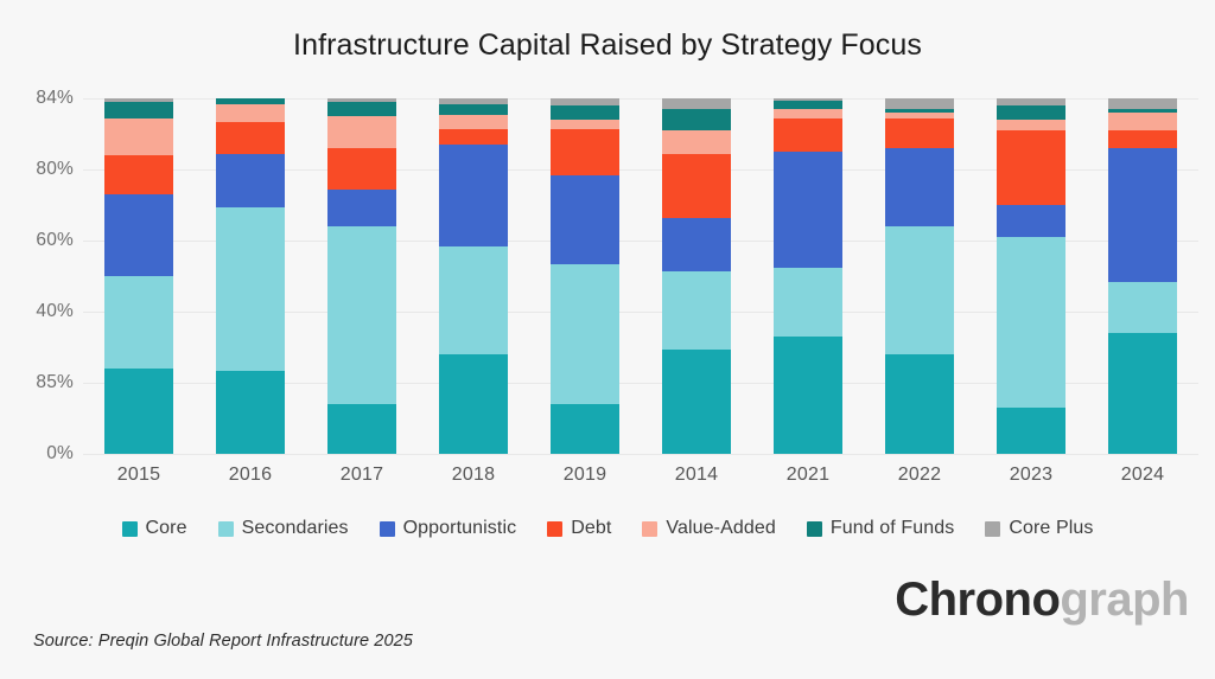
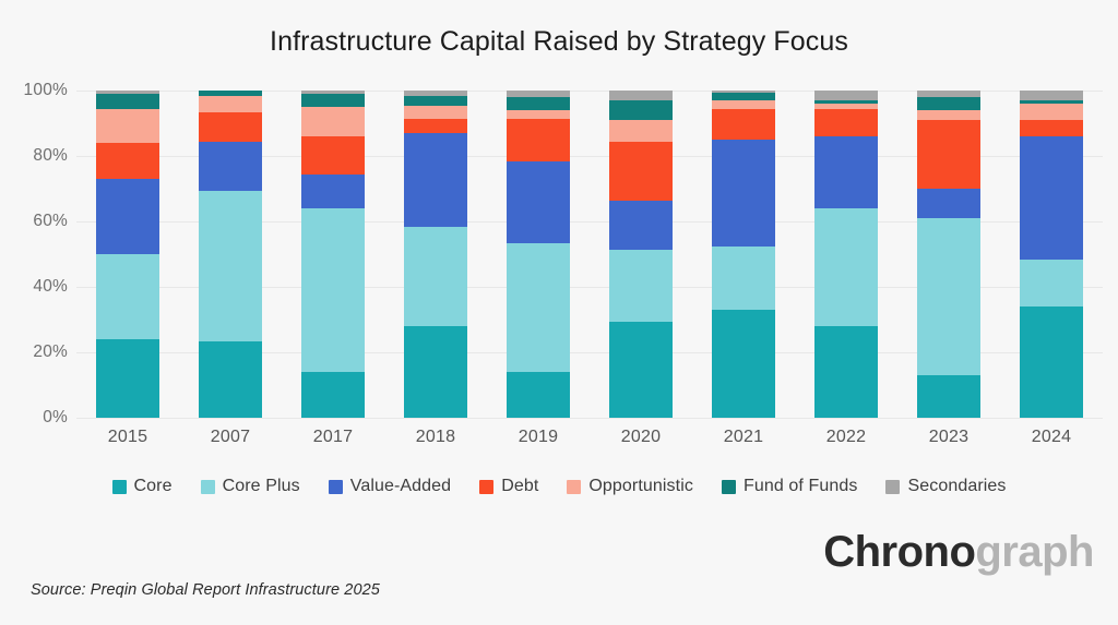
  Infrastructure Capital Raised by Strategy Focus
  0%
- 85%
+ 20%
  40%
  60%
  80%
- 84%
+ 100%
  2015
- 2016
+ 2007
  2017
  2018
  2019
- 2014
+ 2020
  2021
  2022
  2023
  2024
  Core
- Secondaries
+ Core Plus
- Opportunistic
+ Value-Added
  Debt
- Value-Added
+ Opportunistic
  Fund of Funds
- Core Plus
+ Secondaries
  Source: Preqin Global Report Infrastructure 2025
  Chronograph
